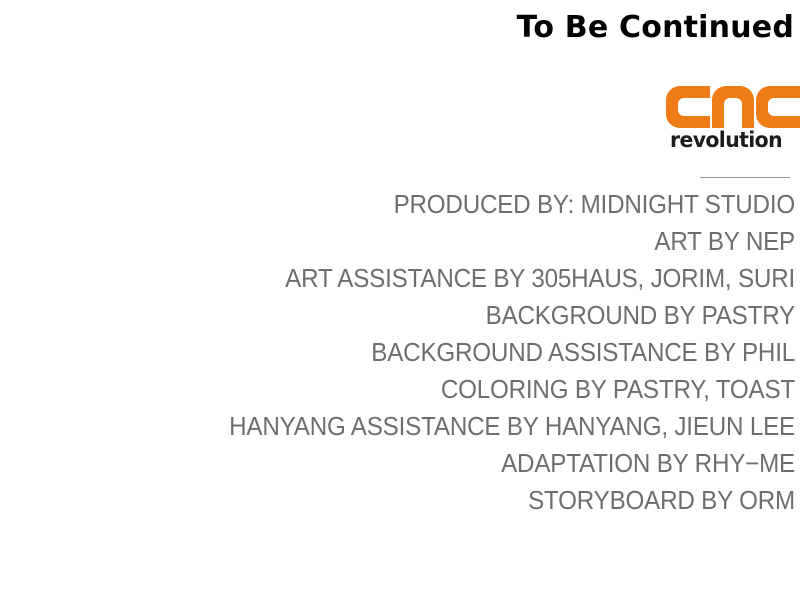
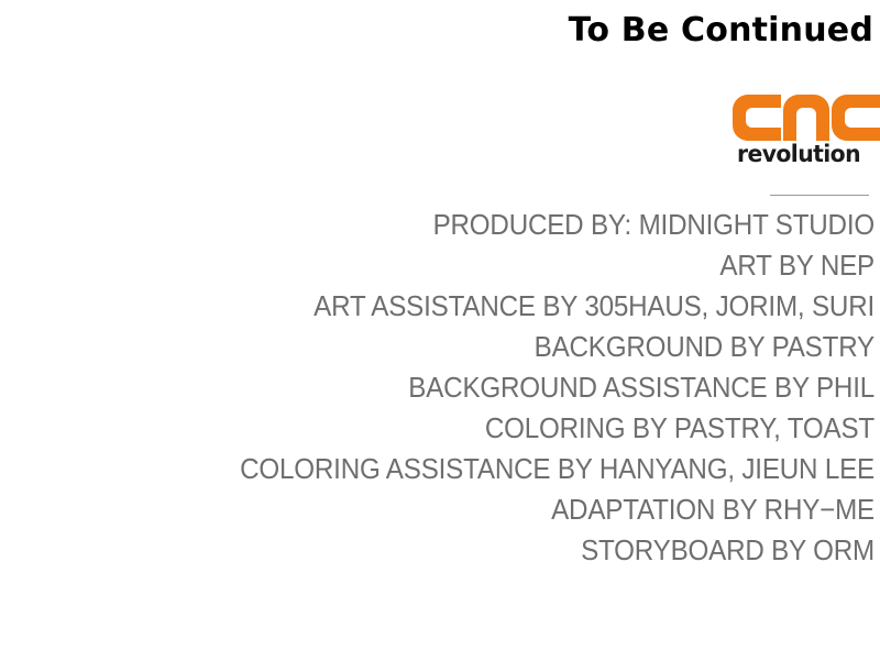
  To Be Continued
  revolution
  PRODUCED BY: MIDNIGHT STUDIO
  ART BY NEP
  ART ASSISTANCE BY 305HAUS, JORIM, SURI
  BACKGROUND BY PASTRY
  BACKGROUND ASSISTANCE BY PHIL
  COLORING BY PASTRY, TOAST
- HANYANG ASSISTANCE BY HANYANG, JIEUN LEE
+ COLORING ASSISTANCE BY HANYANG, JIEUN LEE
  ADAPTATION BY RHY−ME
  STORYBOARD BY ORM
